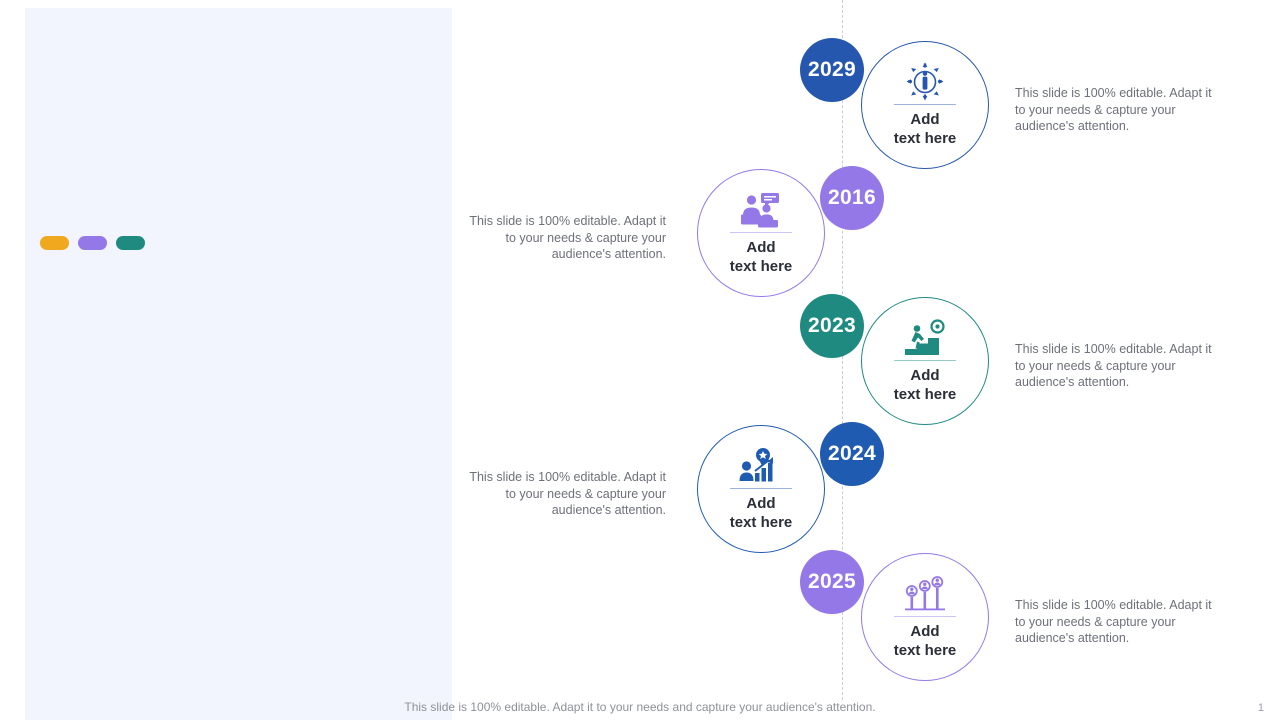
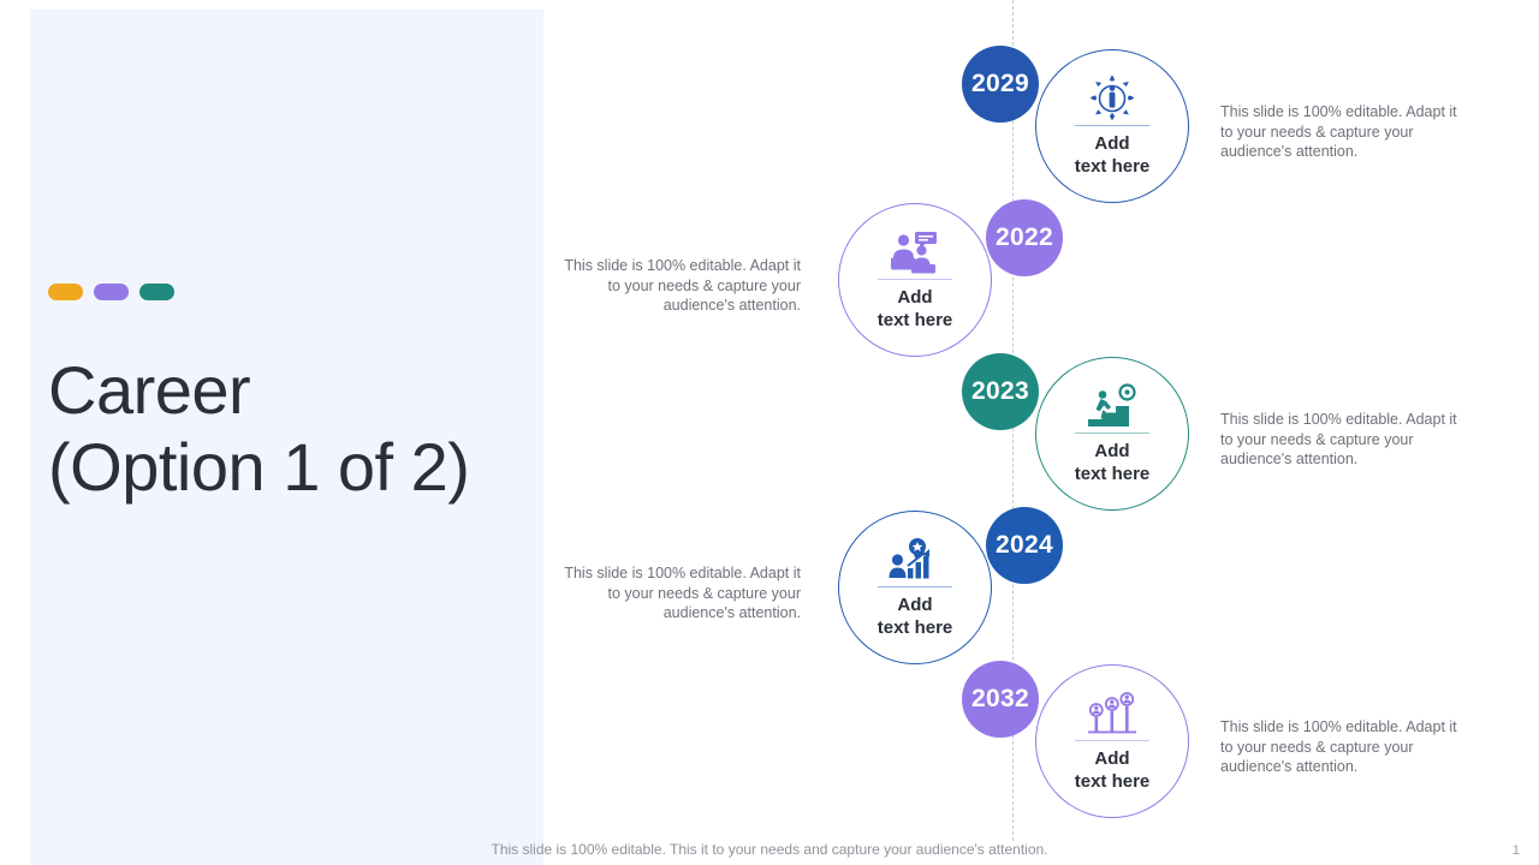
+ Career
+ (Option 1 of 2)
  Add
  text here
  2029
  This slide is 100% editable. Adapt it to your needs & capture your audience's attention.
  Add
  text here
- 2016
+ 2022
  This slide is 100% editable. Adapt it to your needs & capture your audience's attention.
  Add
  text here
  2023
  This slide is 100% editable. Adapt it to your needs & capture your audience's attention.
  Add
  text here
  2024
  This slide is 100% editable. Adapt it to your needs & capture your audience's attention.
  Add
  text here
- 2025
+ 2032
  This slide is 100% editable. Adapt it to your needs & capture your audience's attention.
- This slide is 100% editable. Adapt it to your needs and capture your audience's attention.
+ This slide is 100% editable. This it to your needs and capture your audience's attention.
  1
